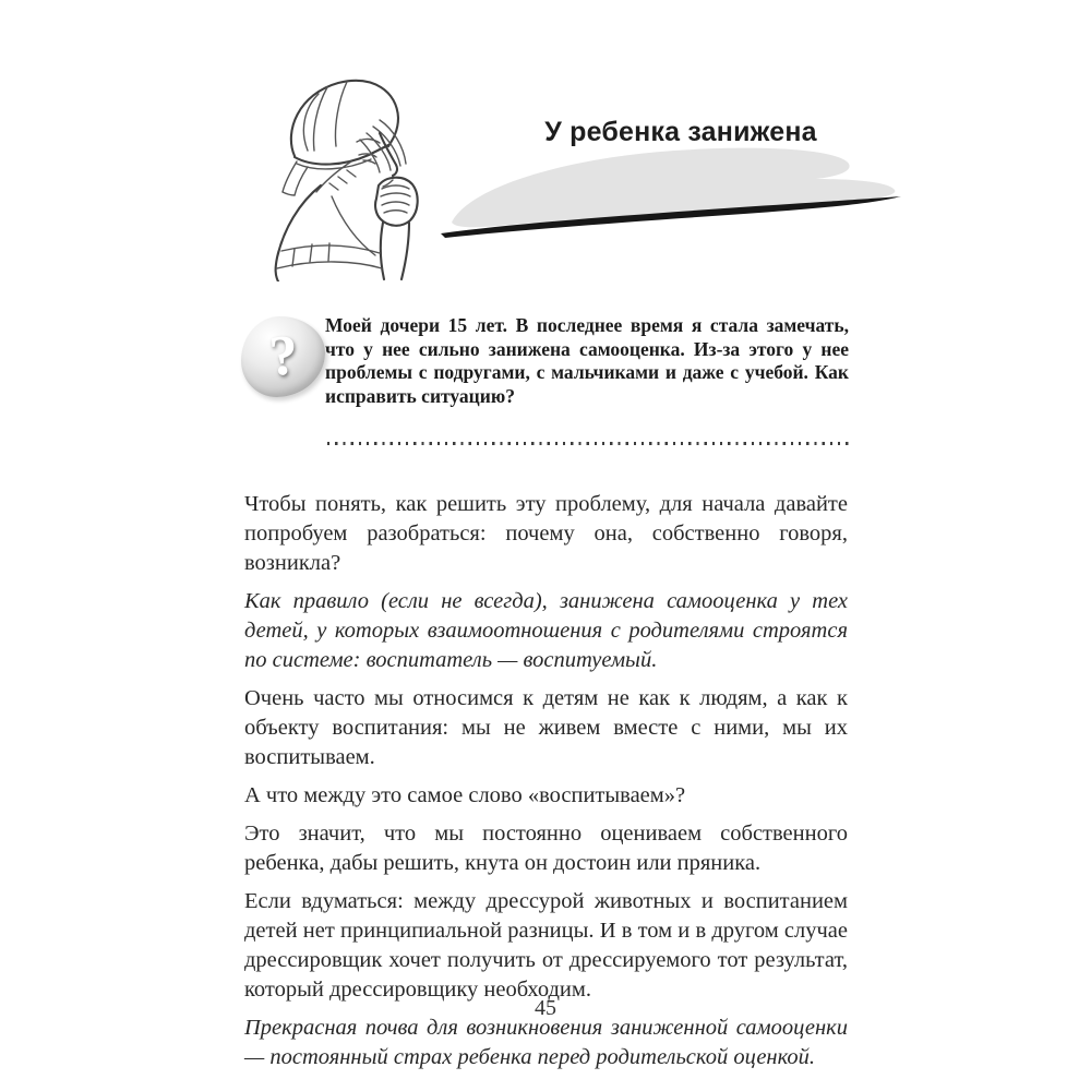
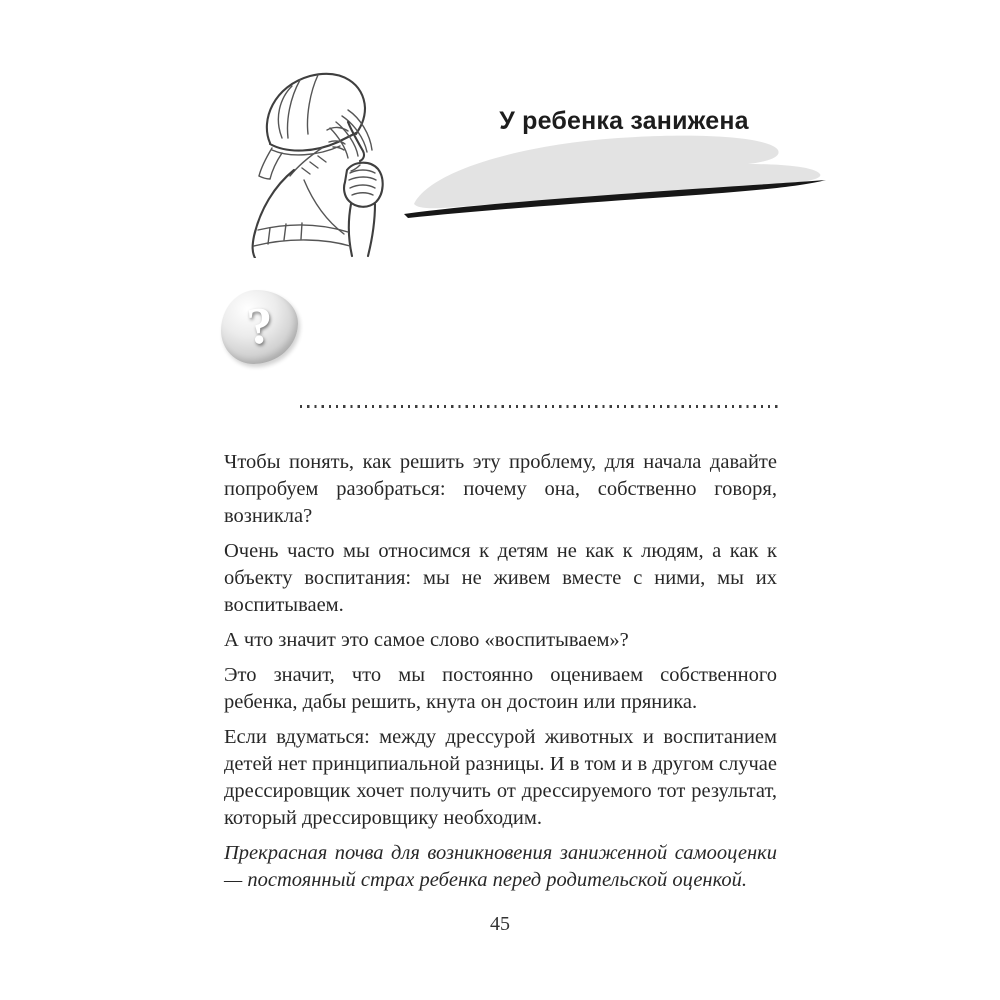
  У ребенка занижена
- Моей дочери 15 лет. В последнее время я стала замечать, что у нее сильно занижена самооценка. Из-за этого у нее проблемы с подругами, с мальчиками и даже с учебой. Как исправить ситуацию?
  Чтобы понять, как решить эту проблему, для начала давайте попробуем разобраться: почему она, собственно говоря, возникла?
- Как правило (если не всегда), занижена самооценка у тех детей, у которых взаимоотношения с родителями строятся по системе: воспитатель — воспитуемый.
  Очень часто мы относимся к детям не как к людям, а как к объекту воспитания: мы не живем вместе с ними, мы их воспитываем.
- А что между это самое слово «воспитываем»?
+ А что значит это самое слово «воспитываем»?
  Это значит, что мы постоянно оцениваем собственного ребенка, дабы решить, кнута он достоин или пряника.
  Если вдуматься: между дрессурой животных и воспитанием детей нет принципиальной разницы. И в том и в другом случае дрессировщик хочет получить от дрессируемого тот результат, который дрессировщику необходим.
  Прекрасная почва для возникновения заниженной самооценки — постоянный страх ребенка перед родительской оценкой.
  45
